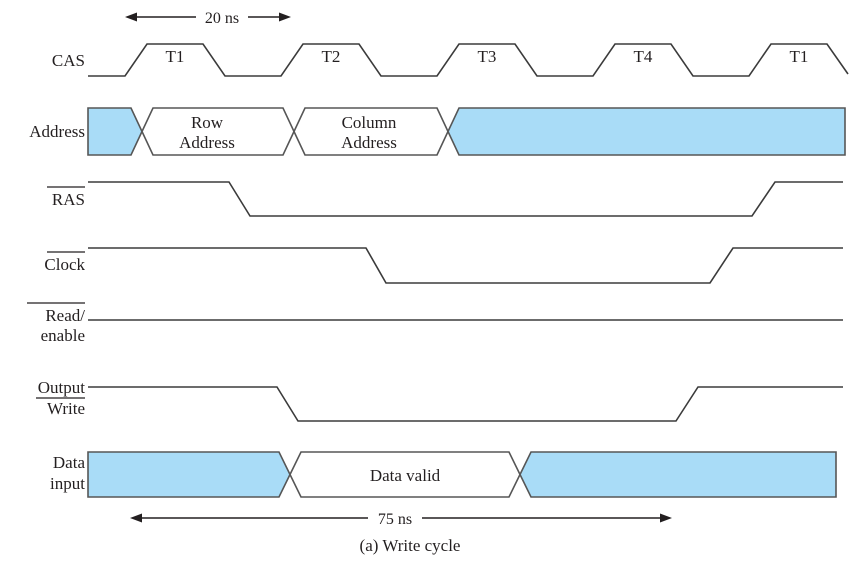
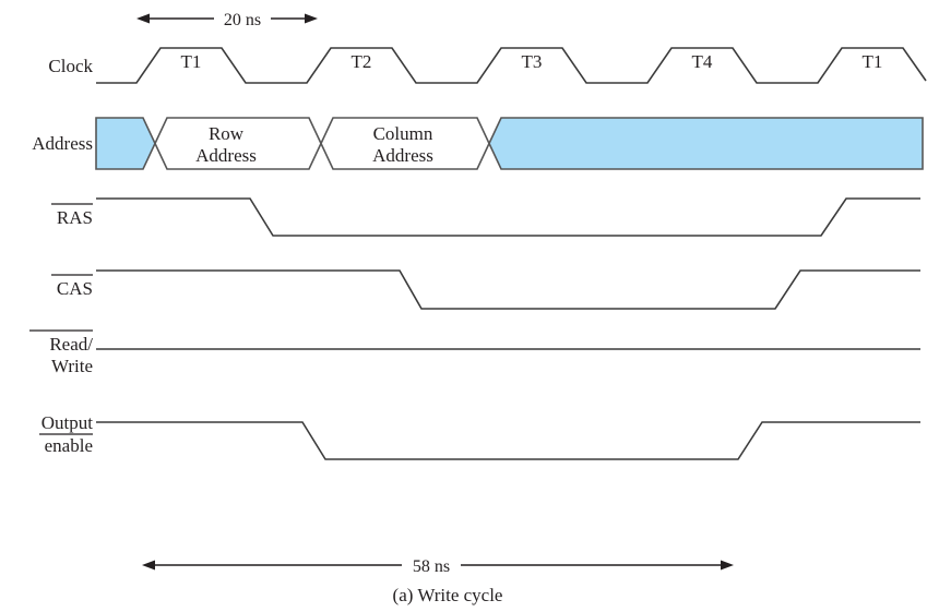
  20 ns
- CAS
+ Clock
  T1
  T2
  T3
  T4
  T1
  Address
  Row
  Address
  Column
  Address
  RAS
- Clock
+ CAS
  Read/
- enable
+ Write
  Output
- Write
+ enable
- Data
- input
- Data valid
- 75 ns
+ 58 ns
  (a) Write cycle
